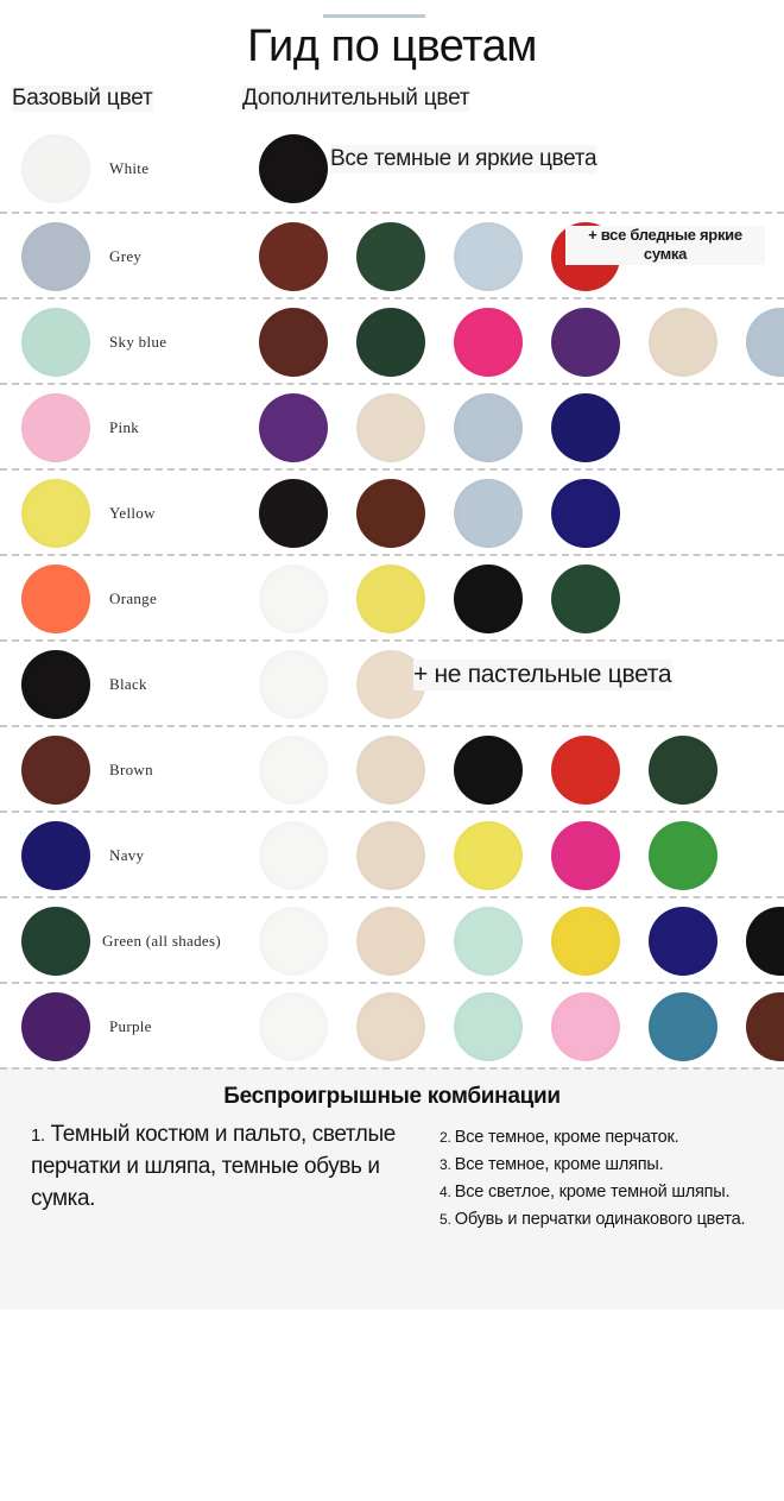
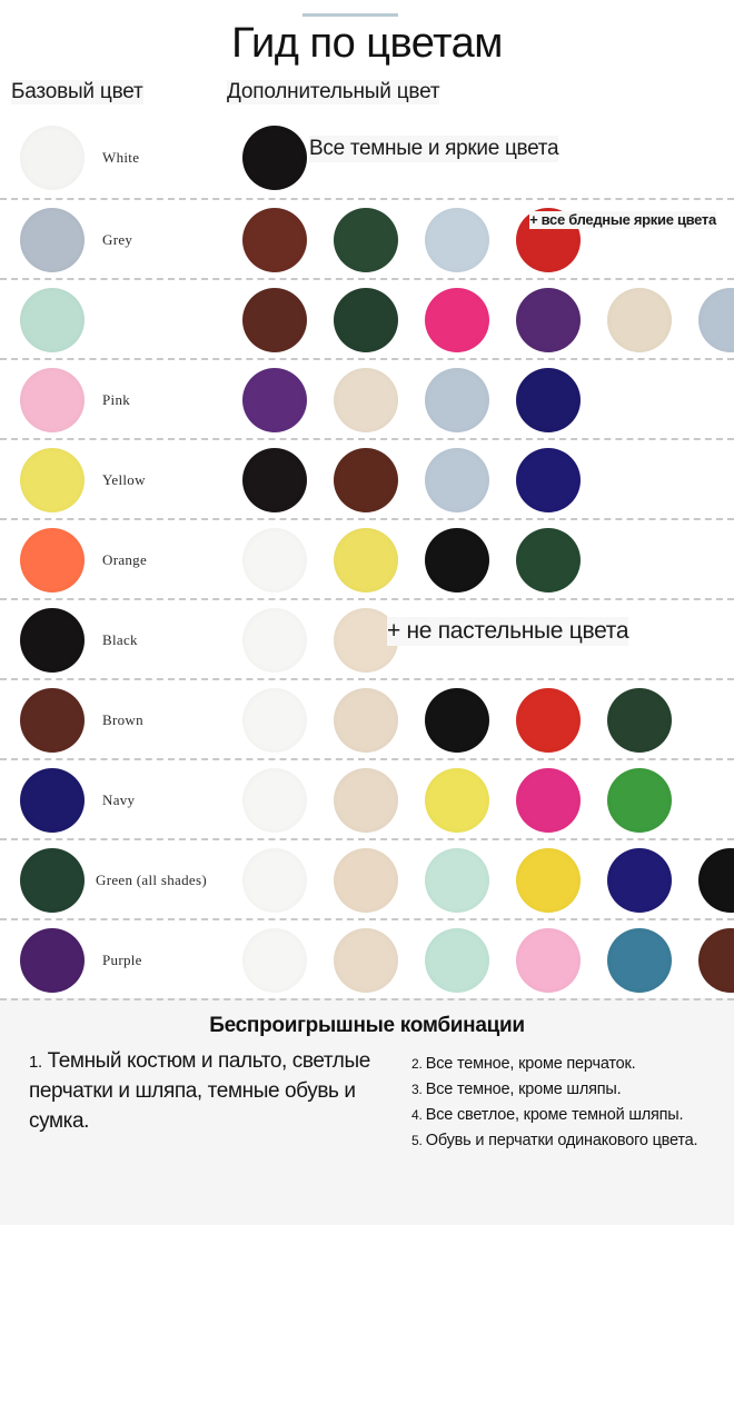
  Гид по цветам
  Базовый цвет
  Дополнительный цвет
  White
  Все темные и яркие цвета
  Grey
- + все бледные яркие сумка
+ + все бледные яркие цвета
- Sky blue
  Pink
  Yellow
  Orange
  Black
  + не пастельные цвета
  Brown
  Navy
  Green (all shades)
  Purple
  Беспроигрышные комбинации
  1. Темный костюм и пальто, светлые перчатки и шляпа, темные обувь и сумка.
  2. Все темное, кроме перчаток.
  3. Все темное, кроме шляпы.
  4. Все светлое, кроме темной шляпы.
  5. Обувь и перчатки одинакового цвета.
